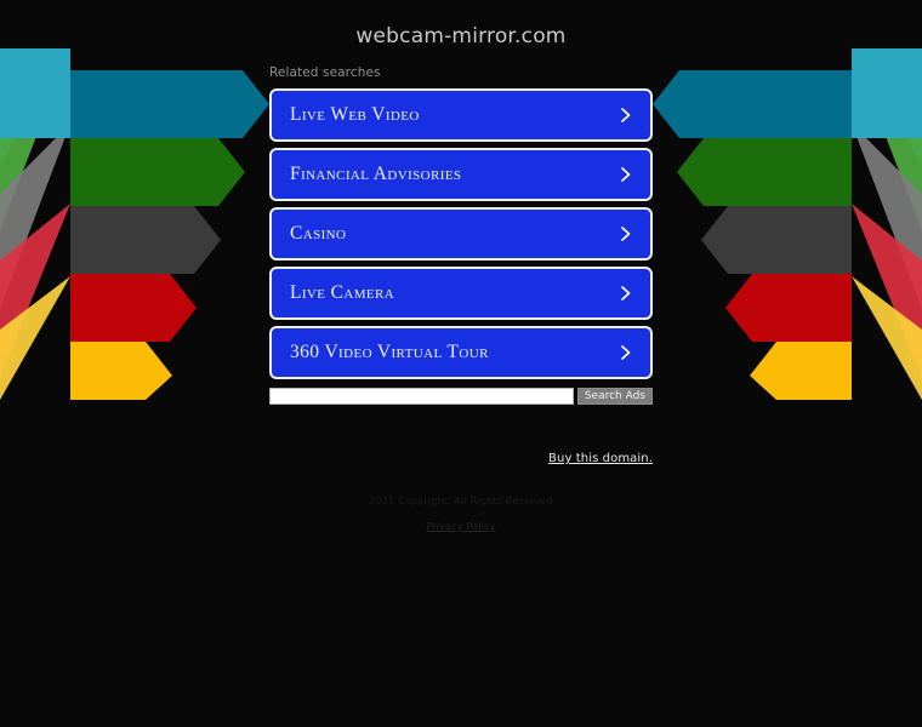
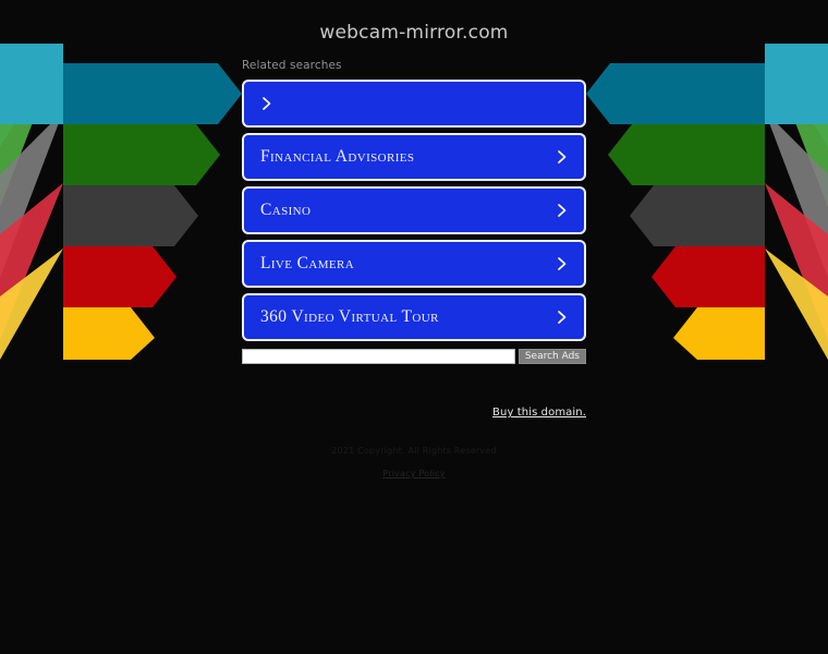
  webcam-mirror.com
  Related searches
- Live Web Video
  Financial Advisories
  Casino
  Live Camera
  360 Video Virtual Tour
  Search Ads
  Buy this domain.
  Privacy Policy
